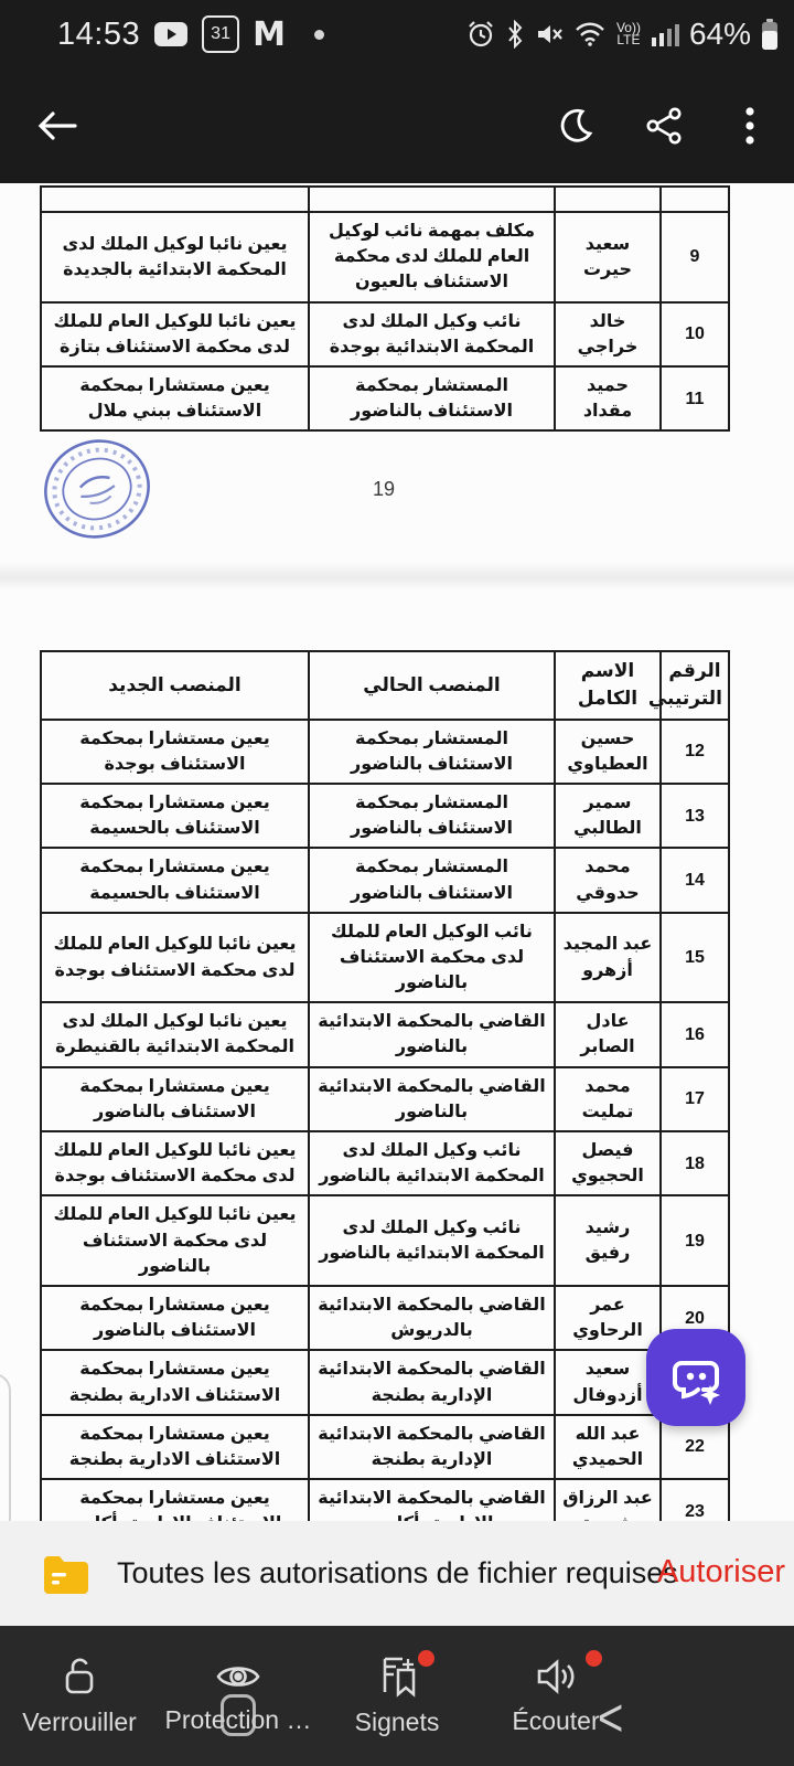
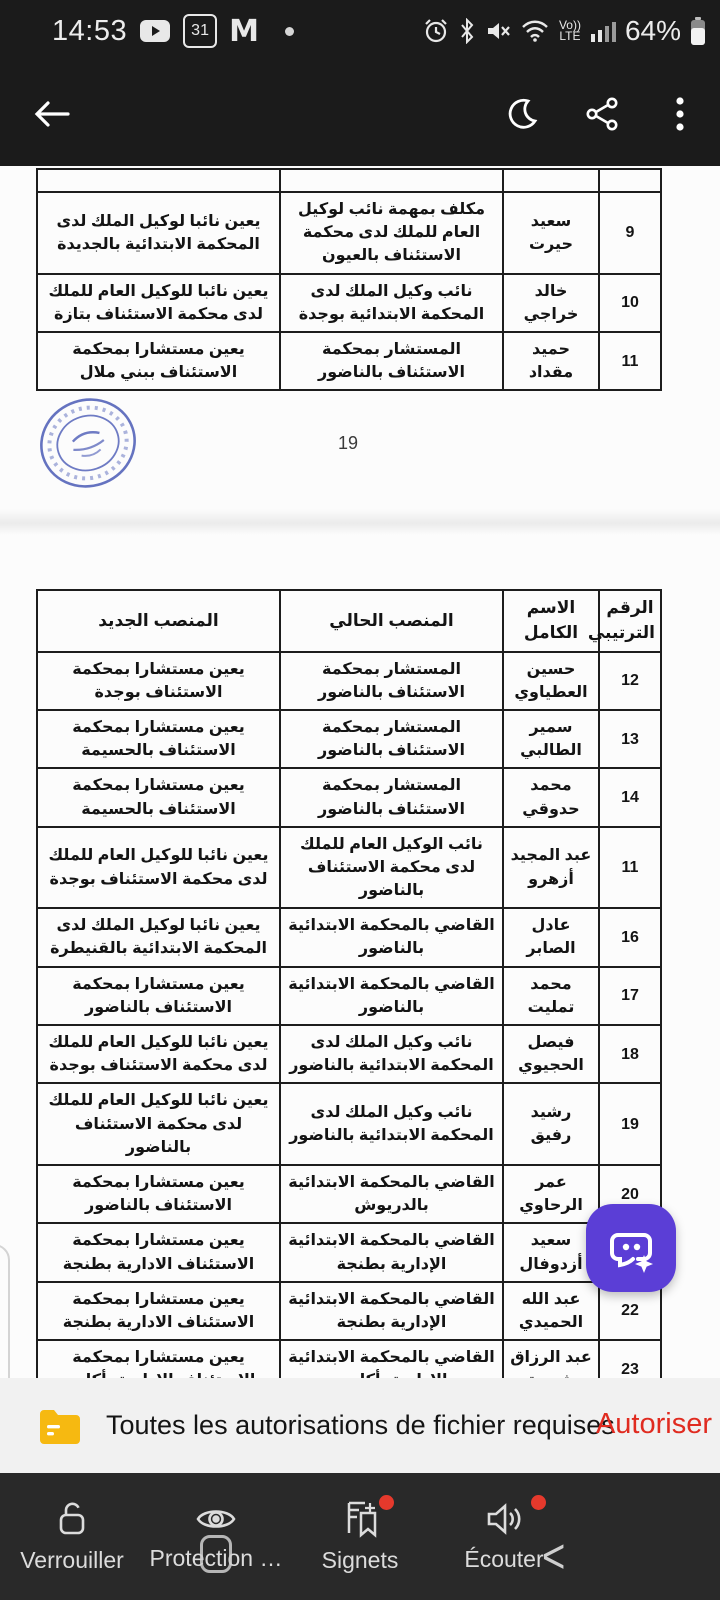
  14:53
  31
  M
  Vo))
  LTE
  64%
  9	سعيد حيرت	مكلف بمهمة نائب لوكيل العام للملك لدى محكمة الاستئناف بالعيون	يعين نائبا لوكيل الملك لدى المحكمة الابتدائية بالجديدة
  10	خالد خراجي	نائب وكيل الملك لدى المحكمة الابتدائية بوجدة	يعين نائبا للوكيل العام للملك لدى محكمة الاستئناف بتازة
  11	حميد مقداد	المستشار بمحكمة الاستئناف بالناضور	يعين مستشارا بمحكمة الاستئناف ببني ملال
  19
  الرقم الترتيبي	الاسم الكامل	المنصب الحالي	المنصب الجديد
  12	حسين العطياوي	المستشار بمحكمة الاستئناف بالناضور	يعين مستشارا بمحكمة الاستئناف بوجدة
  13	سمير الطالبي	المستشار بمحكمة الاستئناف بالناضور	يعين مستشارا بمحكمة الاستئناف بالحسيمة
  14	محمد حدوقي	المستشار بمحكمة الاستئناف بالناضور	يعين مستشارا بمحكمة الاستئناف بالحسيمة
- 15	عبد المجيد أزهرو	نائب الوكيل العام للملك لدى محكمة الاستئناف بالناضور	يعين نائبا للوكيل العام للملك لدى محكمة الاستئناف بوجدة
+ 11	عبد المجيد أزهرو	نائب الوكيل العام للملك لدى محكمة الاستئناف بالناضور	يعين نائبا للوكيل العام للملك لدى محكمة الاستئناف بوجدة
  16	عادل الصابر	القاضي بالمحكمة الابتدائية بالناضور	يعين نائبا لوكيل الملك لدى المحكمة الابتدائية بالقنيطرة
  17	محمد تمليت	القاضي بالمحكمة الابتدائية بالناضور	يعين مستشارا بمحكمة الاستئناف بالناضور
  18	فيصل الحجيوي	نائب وكيل الملك لدى المحكمة الابتدائية بالناضور	يعين نائبا للوكيل العام للملك لدى محكمة الاستئناف بوجدة
  19	رشيد رفيق	نائب وكيل الملك لدى المحكمة الابتدائية بالناضور	يعين نائبا للوكيل العام للملك لدى محكمة الاستئناف بالناضور
  20	عمر الرحاوي	القاضي بالمحكمة الابتدائية بالدريوش	يعين مستشارا بمحكمة الاستئناف بالناضور
  	سعيد أزدوفال	القاضي بالمحكمة الابتدائية الإدارية بطنجة	يعين مستشارا بمحكمة الاستئناف الادارية بطنجة
  22	عبد الله الحميدي	القاضي بالمحكمة الابتدائية الإدارية بطنجة	يعين مستشارا بمحكمة الاستئناف الادارية بطنجة
  Toutes les autorisations de fichier requises
  Autoriser
  Verrouiller
  Protection …
  Signets
  Écouter
  <
